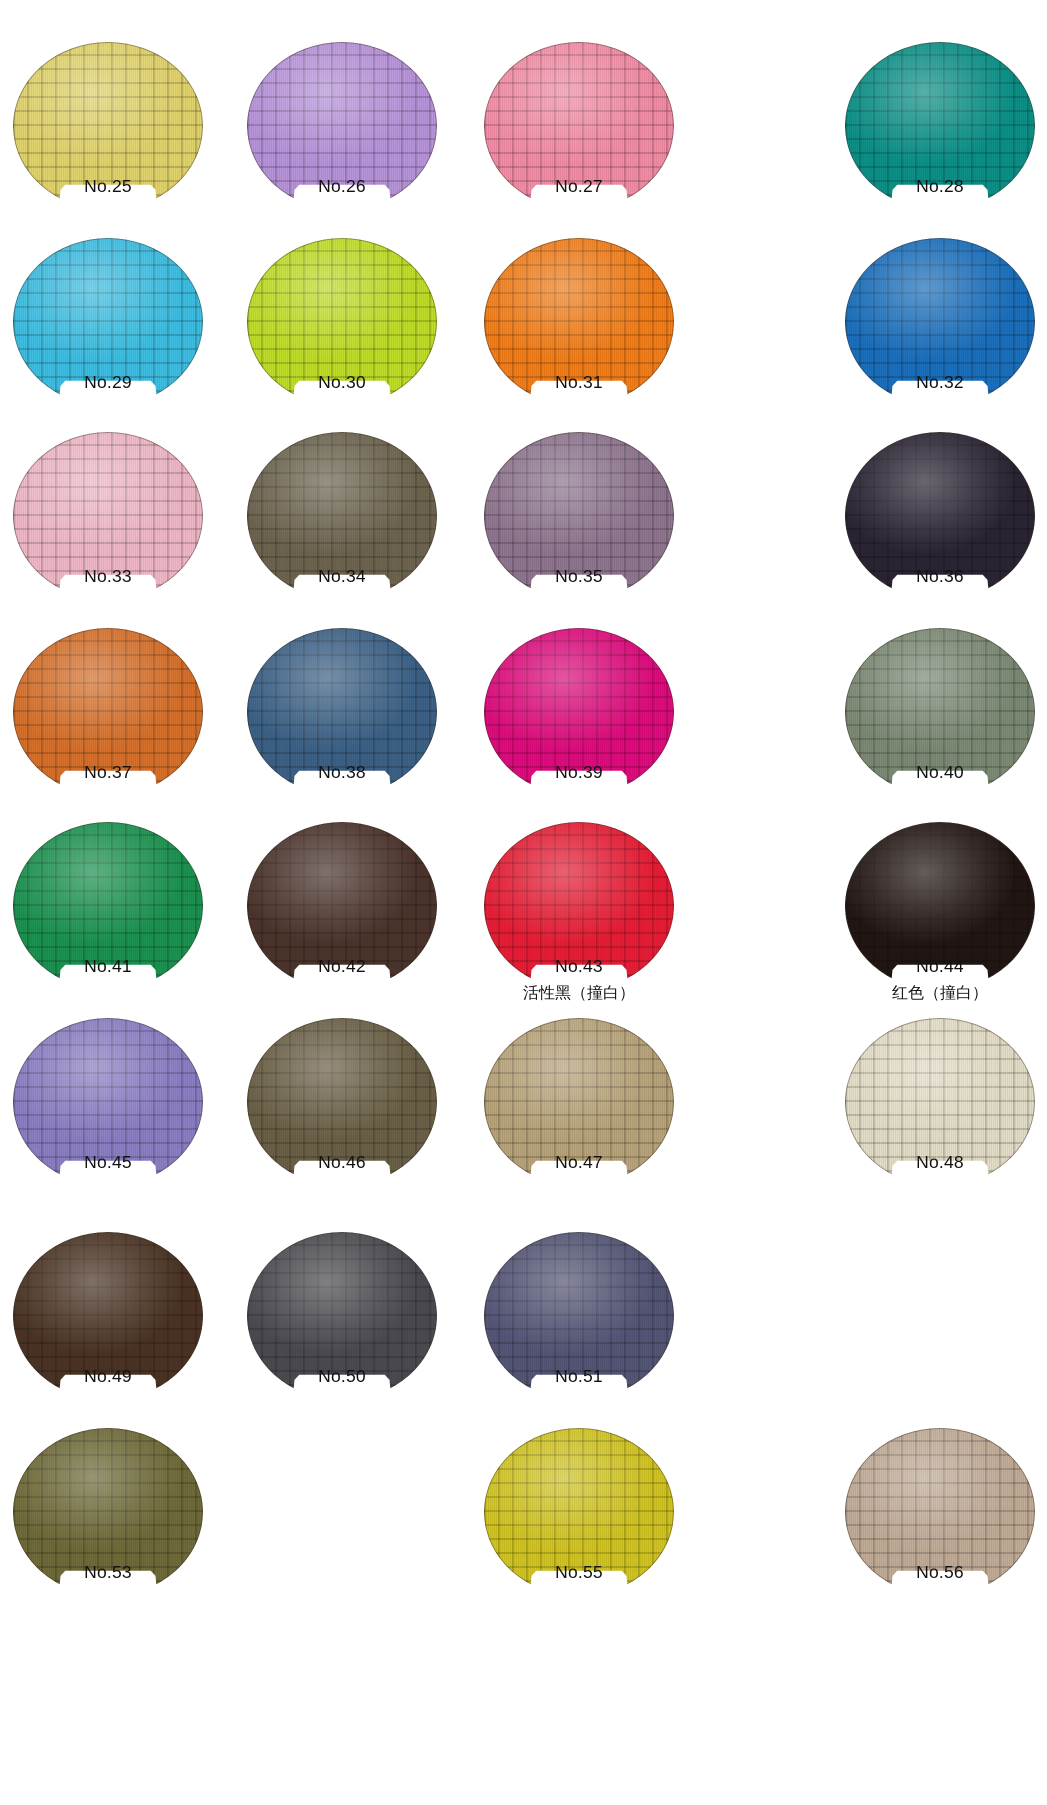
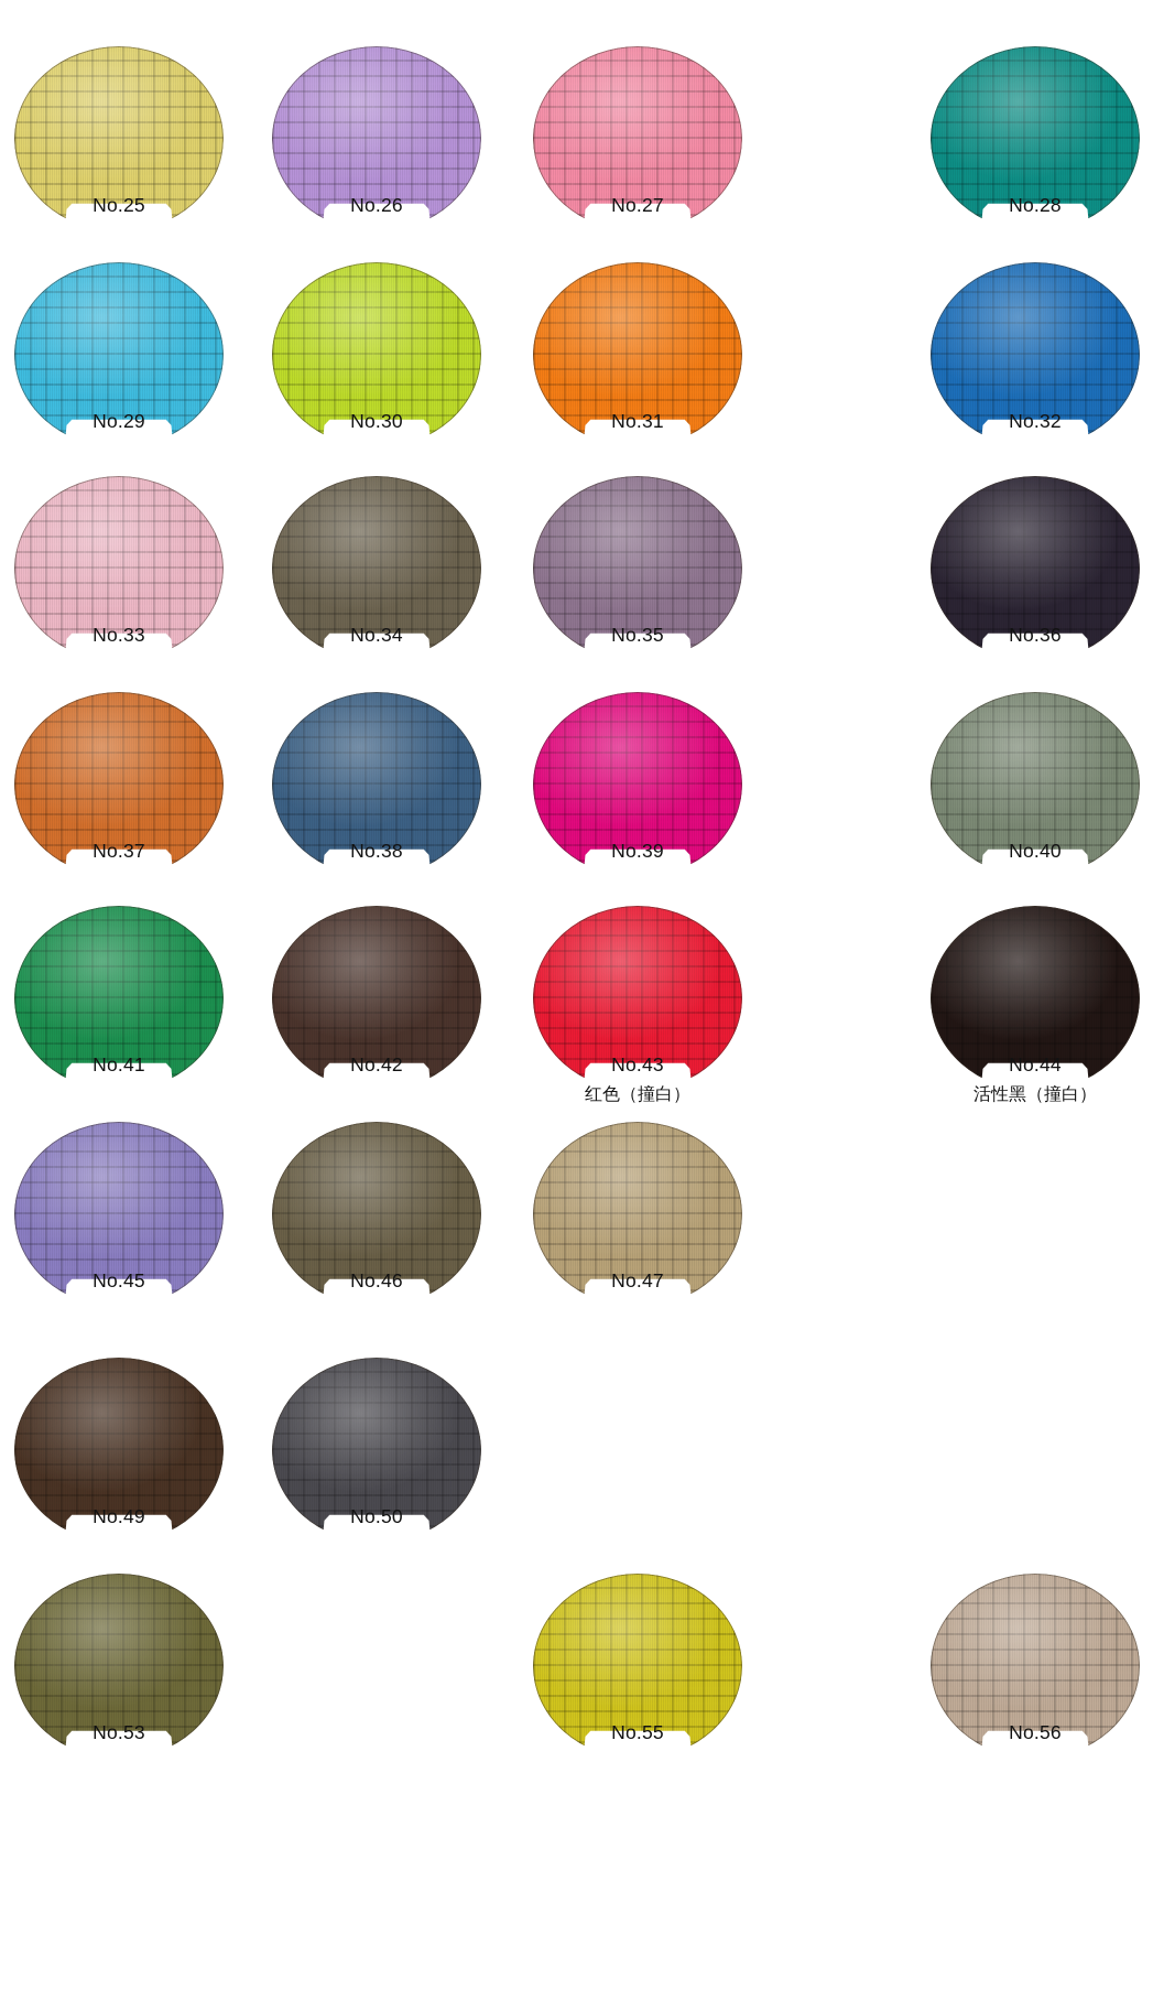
  No.25
  No.26
  No.27
  No.28
  No.29
  No.30
  No.31
  No.32
  No.33
  No.34
  No.35
  No.36
  No.37
  No.38
  No.39
  No.40
  No.41
  No.42
  No.43
- 活性黑（撞白）
+ 红色（撞白）
  No.44
- 红色（撞白）
+ 活性黑（撞白）
  No.45
  No.46
  No.47
- No.48
  No.49
  No.50
- No.51
  No.53
  No.55
  No.56
